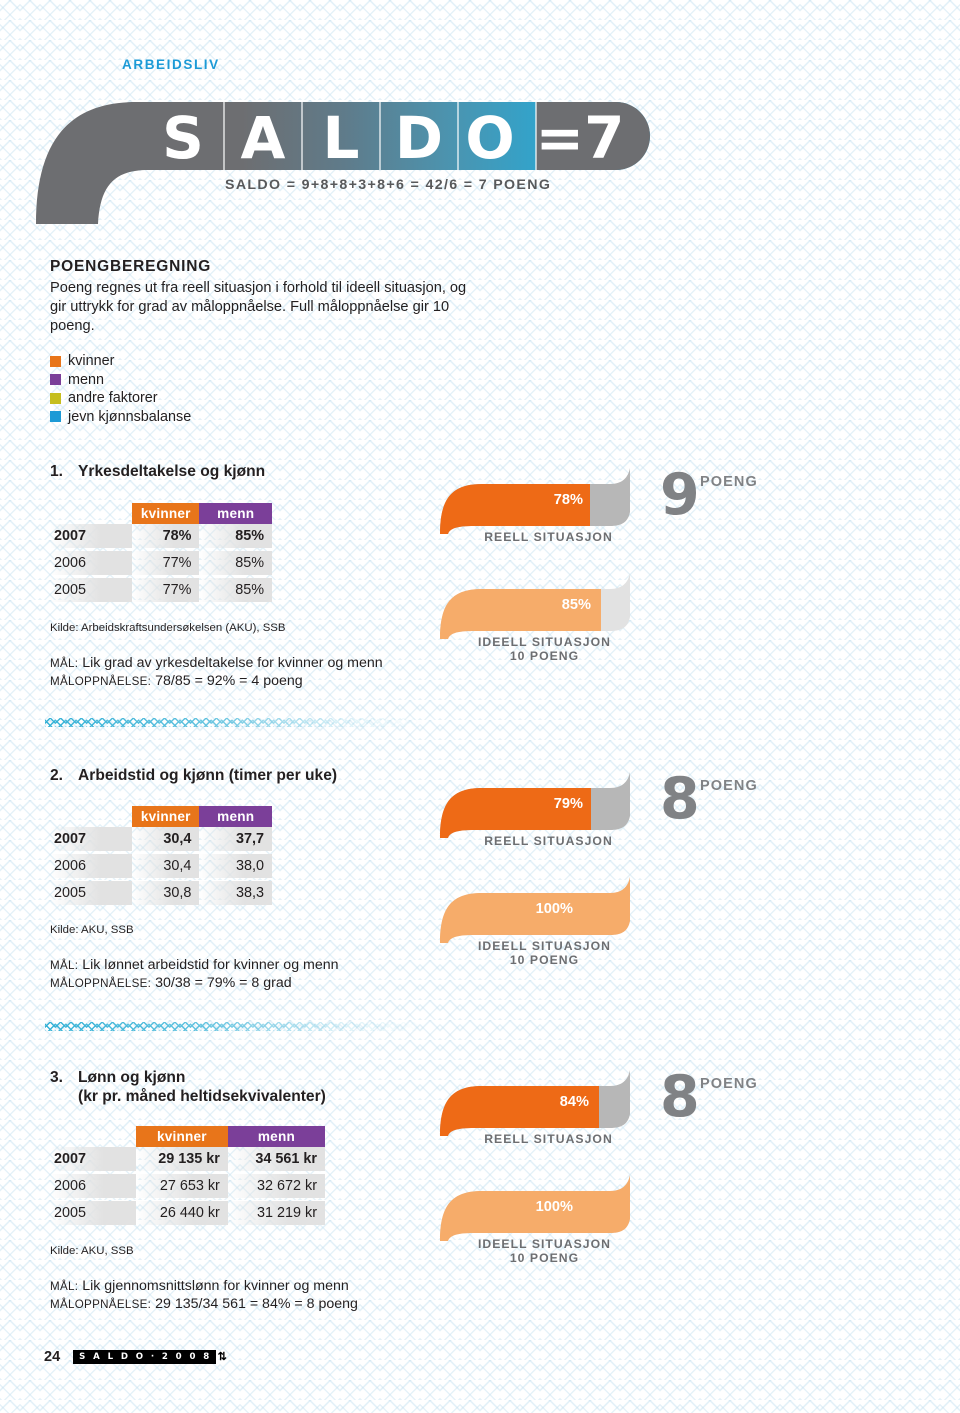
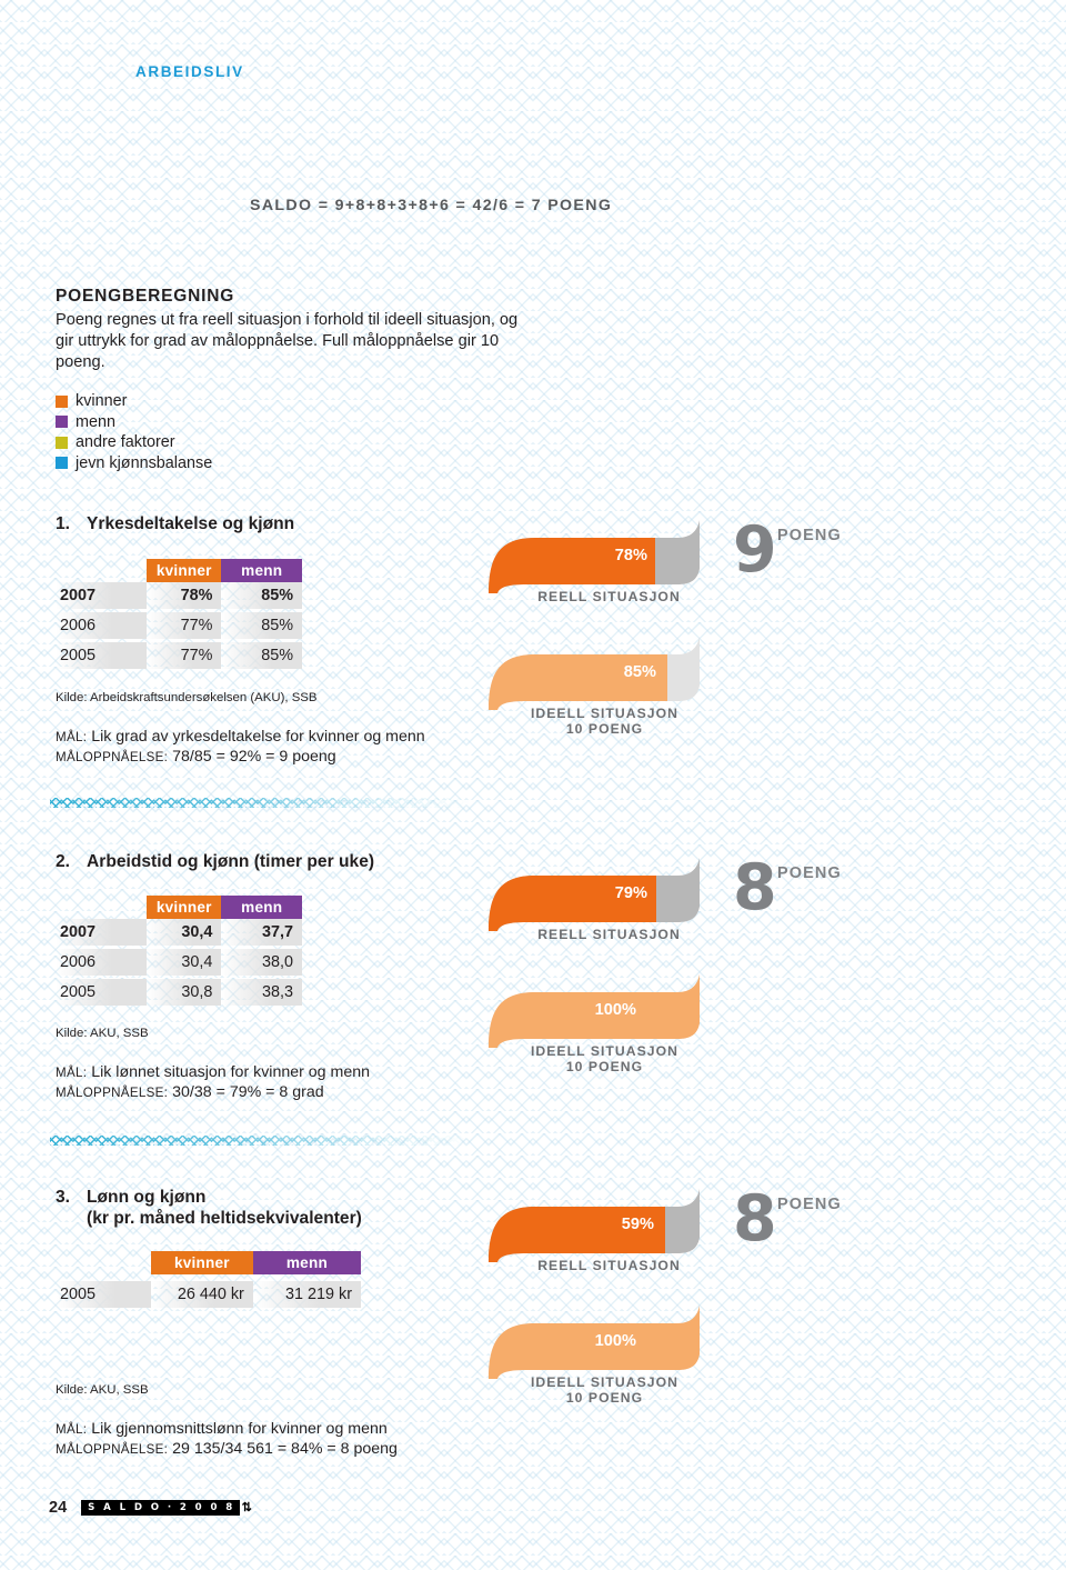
  ARBEIDSLIV
- S
- A
- L
- D
- O
- =7
  SALDO = 9+8+8+3+8+6 = 42/6 = 7 POENG
  POENGBEREGNING
  Poeng regnes ut fra reell situasjon i forhold til ideell situasjon, og gir uttrykk for grad av måloppnåelse. Full måloppnåelse gir 10 poeng.
  kvinner
  menn
  andre faktorer
  jevn kjønnsbalanse
  1. Yrkesdeltakelse og kjønn
  	kvinner	menn
  2007	78%	85%
  2006	77%	85%
  2005	77%	85%
  Kilde: Arbeidskraftsundersøkelsen (AKU), SSB
  MÅL: Lik grad av yrkesdeltakelse for kvinner og menn
- MÅLOPPNÅELSE: 78/85 = 92% = 4 poeng
+ MÅLOPPNÅELSE: 78/85 = 92% = 9 poeng
  78%
  REELL SITUASJON
  85%
  IDEELL SITUASJON
  10 POENG
  9
  POENG
  2. Arbeidstid og kjønn (timer per uke)
  	kvinner	menn
  2007	30,4	37,7
  2006	30,4	38,0
  2005	30,8	38,3
  Kilde: AKU, SSB
- MÅL: Lik lønnet arbeidstid for kvinner og menn
+ MÅL: Lik lønnet situasjon for kvinner og menn
  MÅLOPPNÅELSE: 30/38 = 79% = 8 grad
  79%
  REELL SITUASJON
  100%
  IDEELL SITUASJON
  10 POENG
  8
  POENG
  3. Lønn og kjønn
  (kr pr. måned heltidsekvivalenter)
  	kvinner	menn
- 2007	29 135 kr	34 561 kr
- 2006	27 653 kr	32 672 kr
  2005	26 440 kr	31 219 kr
  Kilde: AKU, SSB
  MÅL: Lik gjennomsnittslønn for kvinner og menn
  MÅLOPPNÅELSE: 29 135/34 561 = 84% = 8 poeng
- 84%
+ 59%
  REELL SITUASJON
  100%
  IDEELL SITUASJON
  10 POENG
  8
  POENG
  24
  S A L D O · 2 0 0 8
  ⇅
